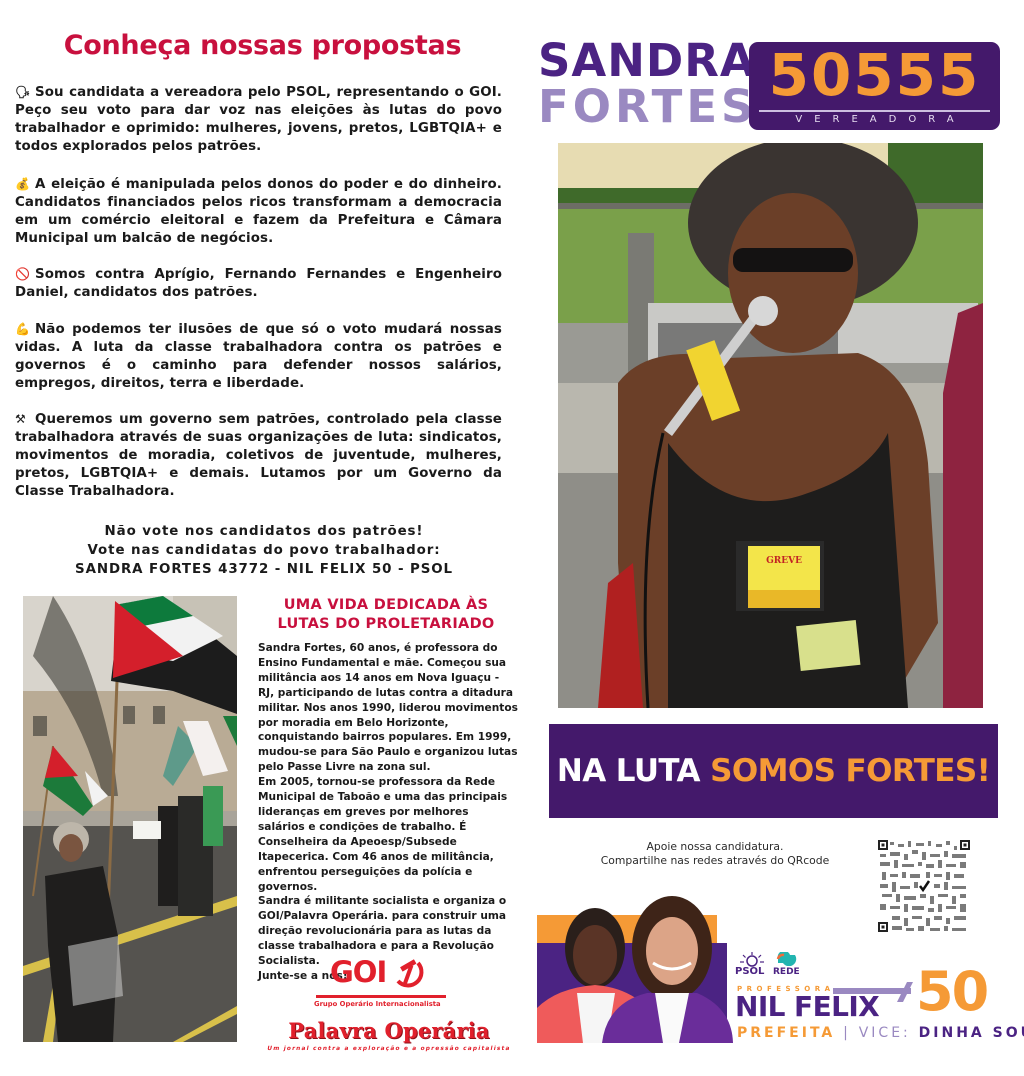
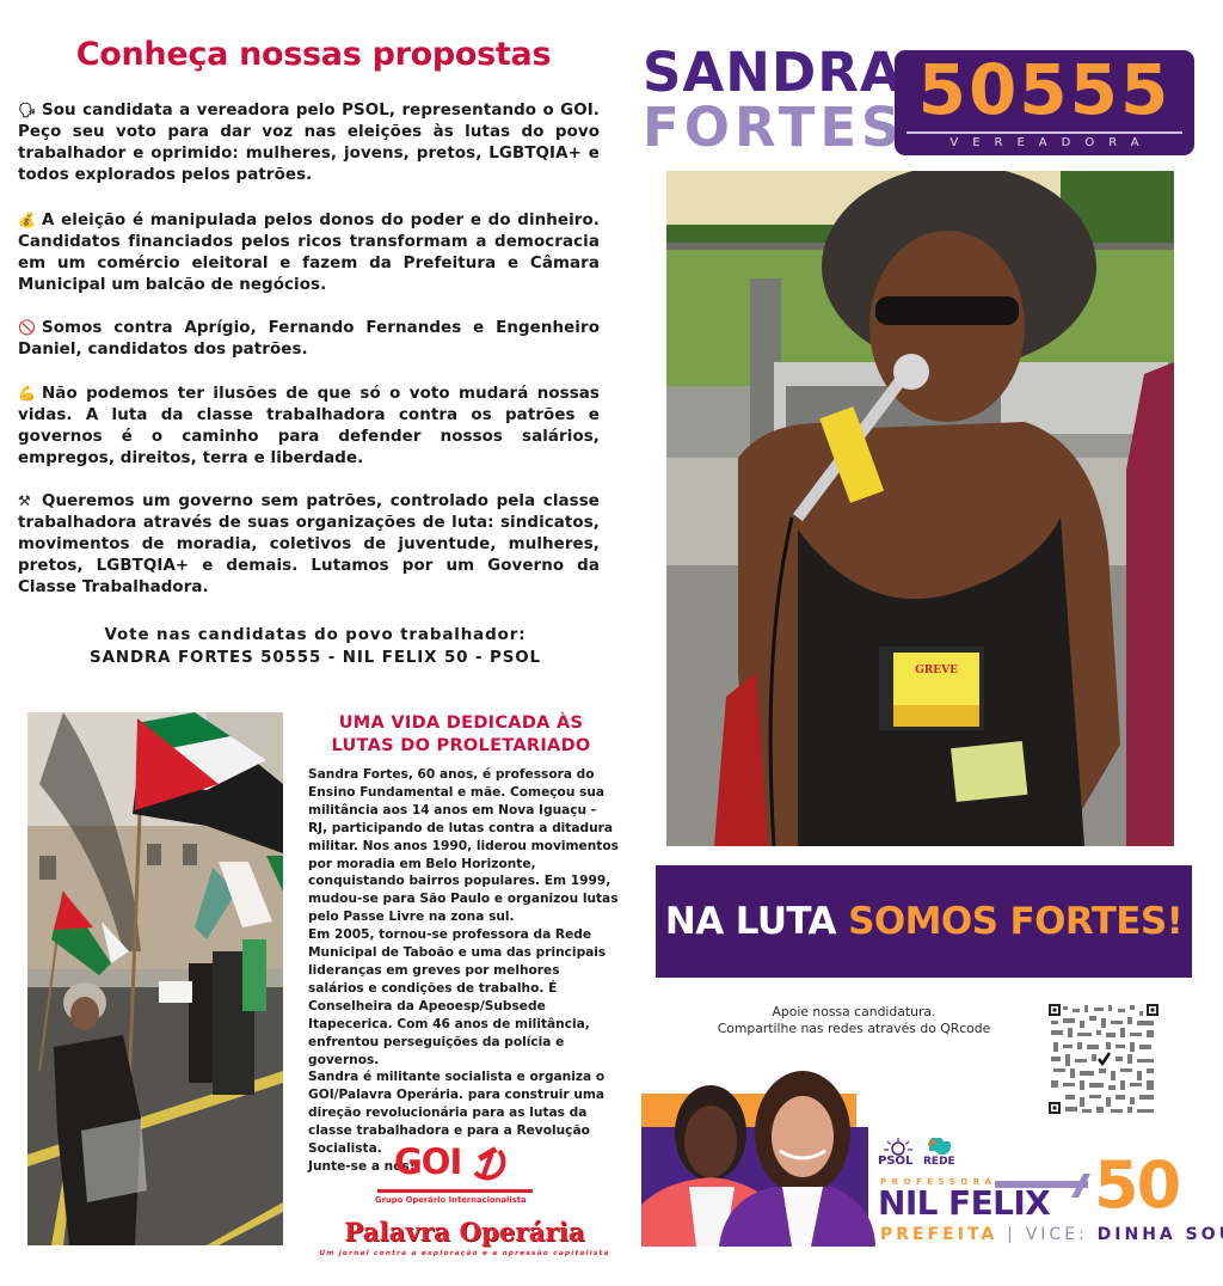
  Conheça nossas propostas
  🗣 Sou candidata a vereadora pelo PSOL, representando o GOI. Peço seu voto para dar voz nas eleições às lutas do povo trabalhador e oprimido: mulheres, jovens, pretos, LGBTQIA+ e todos explorados pelos patrões.
  💰 A eleição é manipulada pelos donos do poder e do dinheiro. Candidatos financiados pelos ricos transformam a democracia em um comércio eleitoral e fazem da Prefeitura e Câmara Municipal um balcão de negócios.
  🚫 Somos contra Aprígio, Fernando Fernandes e Engenheiro Daniel, candidatos dos patrões.
  💪 Não podemos ter ilusões de que só o voto mudará nossas vidas. A luta da classe trabalhadora contra os patrões e governos é o caminho para defender nossos salários, empregos, direitos, terra e liberdade.
  ⚒ Queremos um governo sem patrões, controlado pela classe trabalhadora através de suas organizações de luta: sindicatos, movimentos de moradia, coletivos de juventude, mulheres, pretos, LGBTQIA+ e demais. Lutamos por um Governo da Classe Trabalhadora.
- Não vote nos candidatos dos patrões!
  Vote nas candidatas do povo trabalhador:
- SANDRA FORTES 43772 - NIL FELIX 50 - PSOL
+ SANDRA FORTES 50555 - NIL FELIX 50 - PSOL
  UMA VIDA DEDICADA ÀS
  LUTAS DO PROLETARIADO
  Sandra Fortes, 60 anos, é professora do Ensino Fundamental e mãe. Começou sua militância aos 14 anos em Nova Iguaçu - RJ, participando de lutas contra a ditadura militar. Nos anos 1990, liderou movimentos por moradia em Belo Horizonte, conquistando bairros populares. Em 1999, mudou-se para São Paulo e organizou lutas pelo Passe Livre na zona sul.
  Em 2005, tornou-se professora da Rede Municipal de Taboão e uma das principais lideranças em greves por melhores salários e condições de trabalho. É Conselheira da Apeoesp/Subsede Itapecerica. Com 46 anos de militância, enfrentou perseguições da polícia e governos.
  Sandra é militante socialista e organiza o GOI/Palavra Operária. para construir uma direção revolucionária para as lutas da classe trabalhadora e para a Revolução Socialista.
  Junte-se a nós!
  GOI
  Grupo Operário Internacionalista
  Palavra Operária
  SANDRA
  FORTES
  50555
  VEREADORA
  GREVE
  NA LUTA SOMOS FORTES!
  Apoie nossa candidatura.
  Compartilhe nas redes através do QRcode
  PSOL
  REDE
  PROFESSORA
  NIL FELIX
  50
  PREFEITA | VICE: DINHA SO
